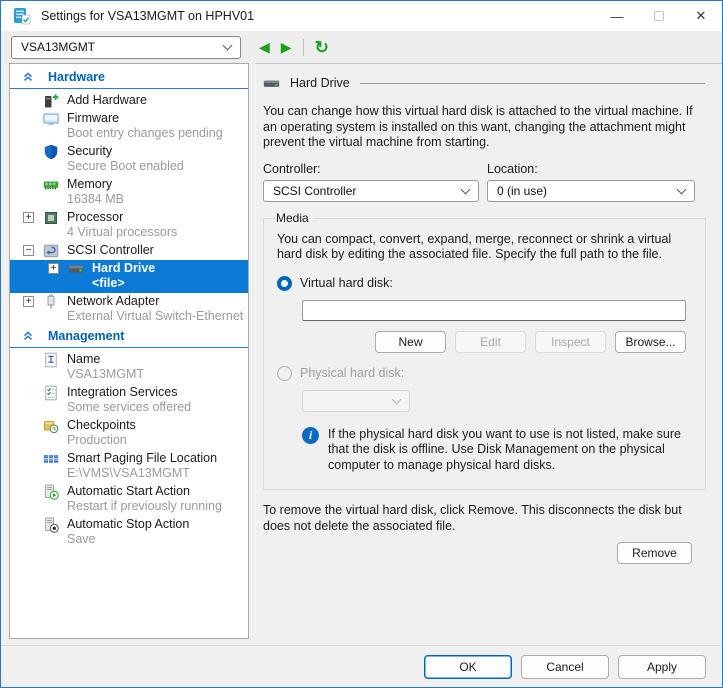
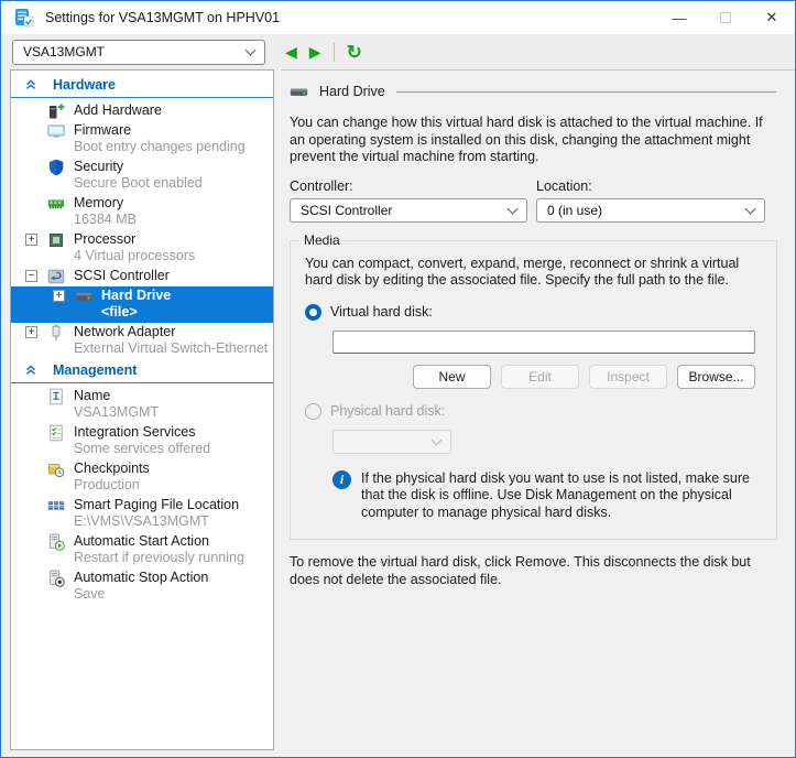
  Settings for VSA13MGMT on HPHV01
  —
  ✕
  VSA13MGMT
  ◀
  ▶
  ↻
  Hardware
  Add Hardware
  Firmware
  Boot entry changes pending
  Security
  Secure Boot enabled
  Memory
  16384 MB
  +
  Processor
  4 Virtual processors
  −
  SCSI Controller
  +
  Hard Drive
  <file>
  +
  Network Adapter
  External Virtual Switch-Ethernet
  Management
  Name
  VSA13MGMT
  Integration Services
  Some services offered
  Checkpoints
  Production
  Smart Paging File Location
  E:\VMS\VSA13MGMT
  Automatic Start Action
  Restart if previously running
  Automatic Stop Action
  Save
  Hard Drive
- You can change how this virtual hard disk is attached to the virtual machine. If an operating system is installed on this want, changing the attachment might prevent the virtual machine from starting.
+ You can change how this virtual hard disk is attached to the virtual machine. If an operating system is installed on this disk, changing the attachment might prevent the virtual machine from starting.
  Controller:
  SCSI Controller
  Location:
  0 (in use)
  Media
  You can compact, convert, expand, merge, reconnect or shrink a virtual hard disk by editing the associated file. Specify the full path to the file.
  Virtual hard disk:
  New
  Edit
  Inspect
  Browse...
  Physical hard disk:
  i
  If the physical hard disk you want to use is not listed, make sure that the disk is offline. Use Disk Management on the physical computer to manage physical hard disks.
  To remove the virtual hard disk, click Remove. This disconnects the disk but does not delete the associated file.
- Remove
- OK
- Cancel
- Apply
